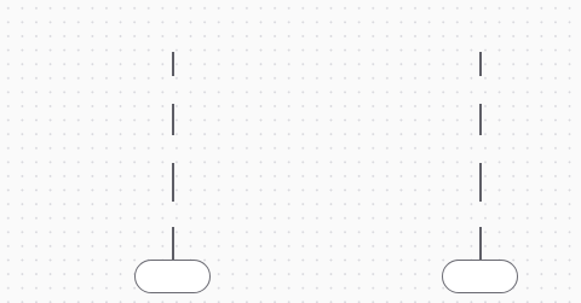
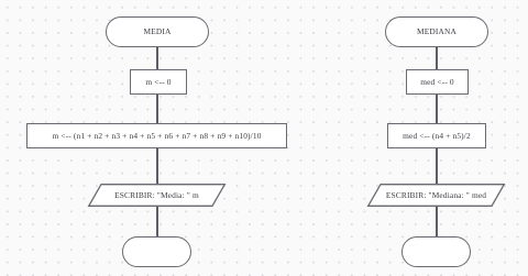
+ MEDIA
+ m <-- 0
+ m <-- (n1 + n2 + n3 + n4 + n5 + n6 + n7 + n8 + n9 + n10)/10
+ ESCRIBIR: "Media: " m
+ MEDIANA
+ med <-- 0
+ med <-- (n4 + n5)/2
+ ESCRIBIR: "Mediana: " med
